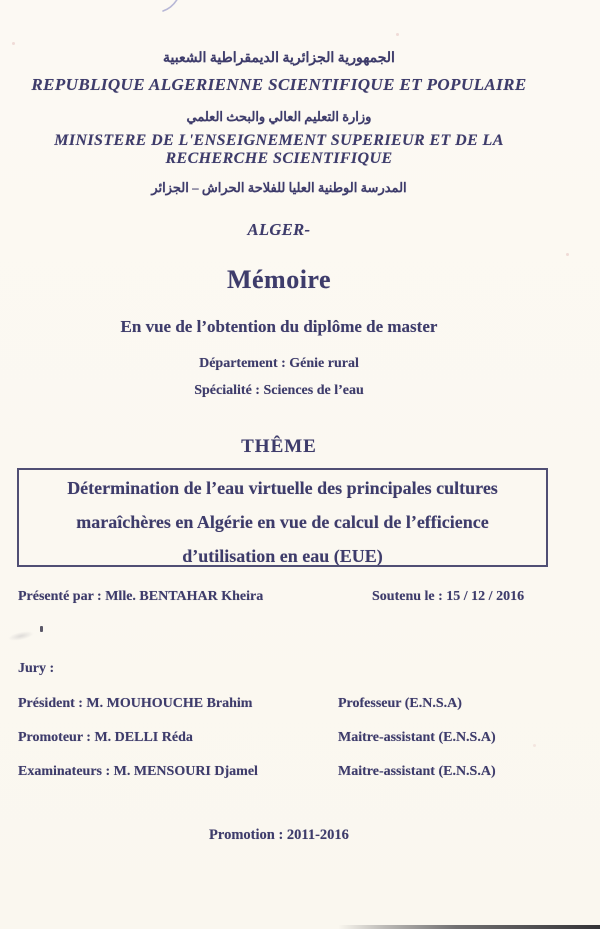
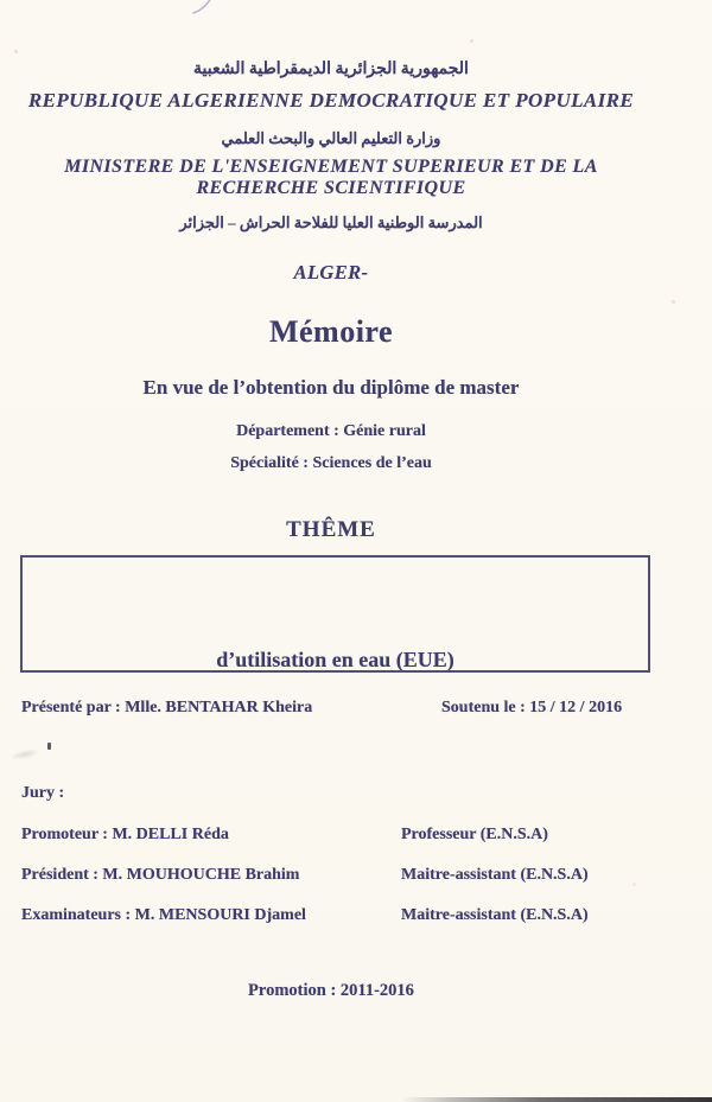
  الجمهورية الجزائرية الديمقراطية الشعبية
- REPUBLIQUE ALGERIENNE SCIENTIFIQUE ET POPULAIRE
+ REPUBLIQUE ALGERIENNE DEMOCRATIQUE ET POPULAIRE
  وزارة التعليم العالي والبحث العلمي
  MINISTERE DE L'ENSEIGNEMENT SUPERIEUR ET DE LA
  RECHERCHE SCIENTIFIQUE
  المدرسة الوطنية العليا للفلاحة الحراش – الجزائر
  ALGER-
  Mémoire
  En vue de l’obtention du diplôme de master
  Département : Génie rural
  Spécialité : Sciences de l’eau
  THÊME
- Détermination de l’eau virtuelle des principales cultures
- maraîchères en Algérie en vue de calcul de l’efficience
  d’utilisation en eau (EUE)
  Présenté par : Mlle. BENTAHAR Kheira
  Soutenu le : 15 / 12 / 2016
  Jury :
- Président : M. MOUHOUCHE Brahim
+ Promoteur : M. DELLI Réda
  Professeur (E.N.S.A)
- Promoteur : M. DELLI Réda
+ Président : M. MOUHOUCHE Brahim
  Maitre-assistant (E.N.S.A)
  Examinateurs : M. MENSOURI Djamel
  Maitre-assistant (E.N.S.A)
  Promotion : 2011-2016
